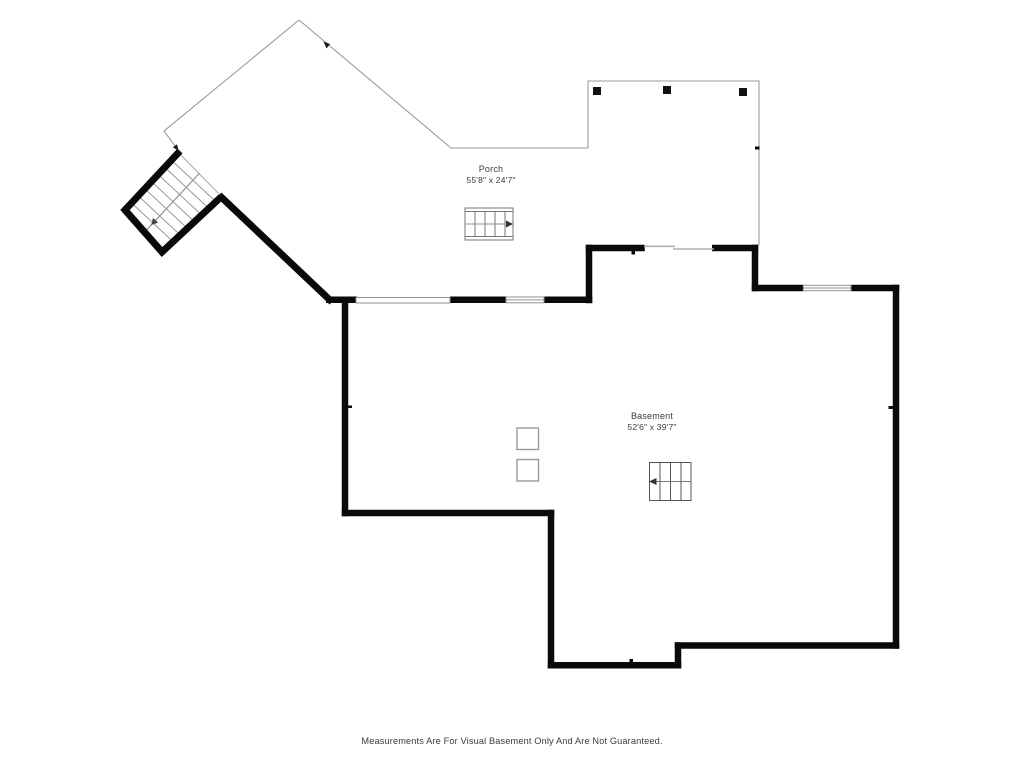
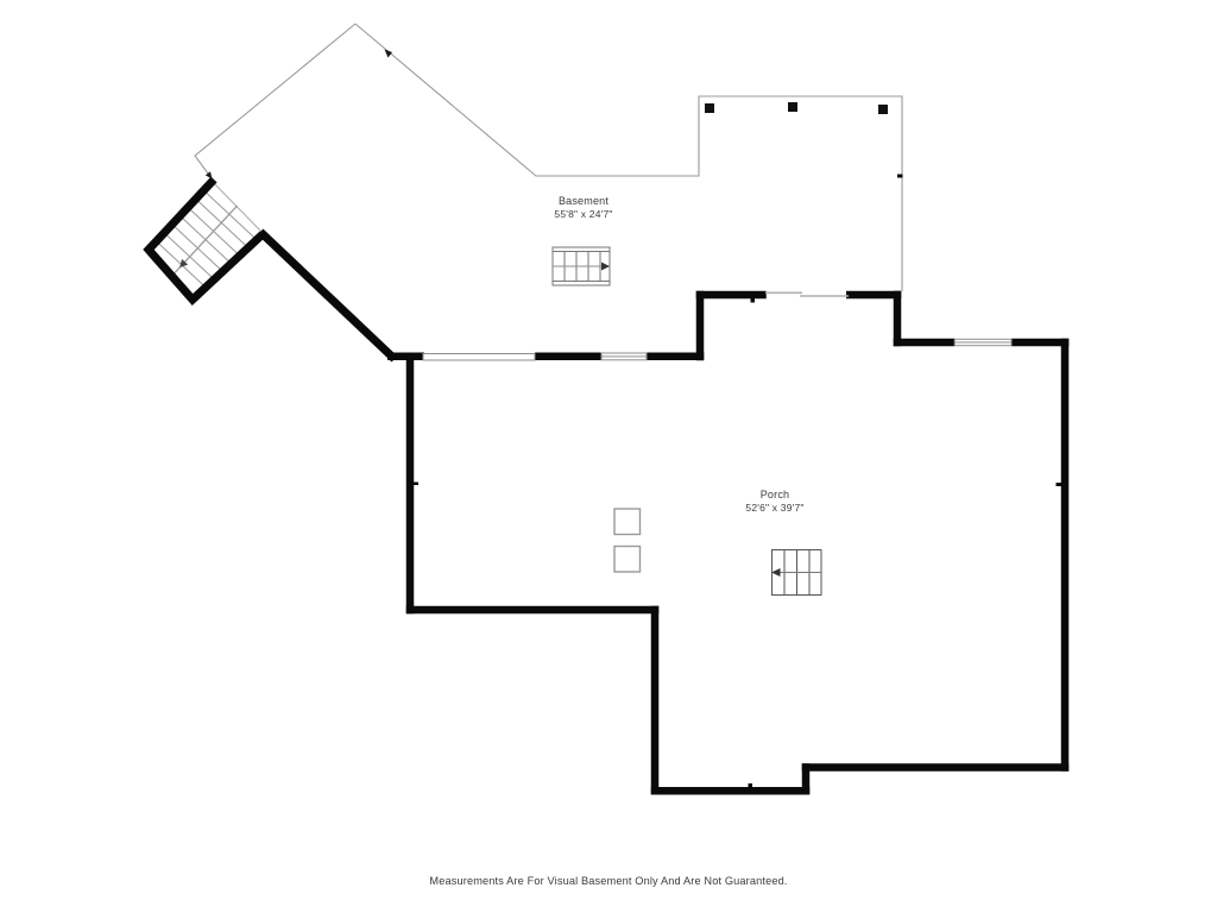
- Porch
+ Basement
  55'8" x 24'7"
- Basement
+ Porch
  52'6" x 39'7"
  Measurements Are For Visual Basement Only And Are Not Guaranteed.
